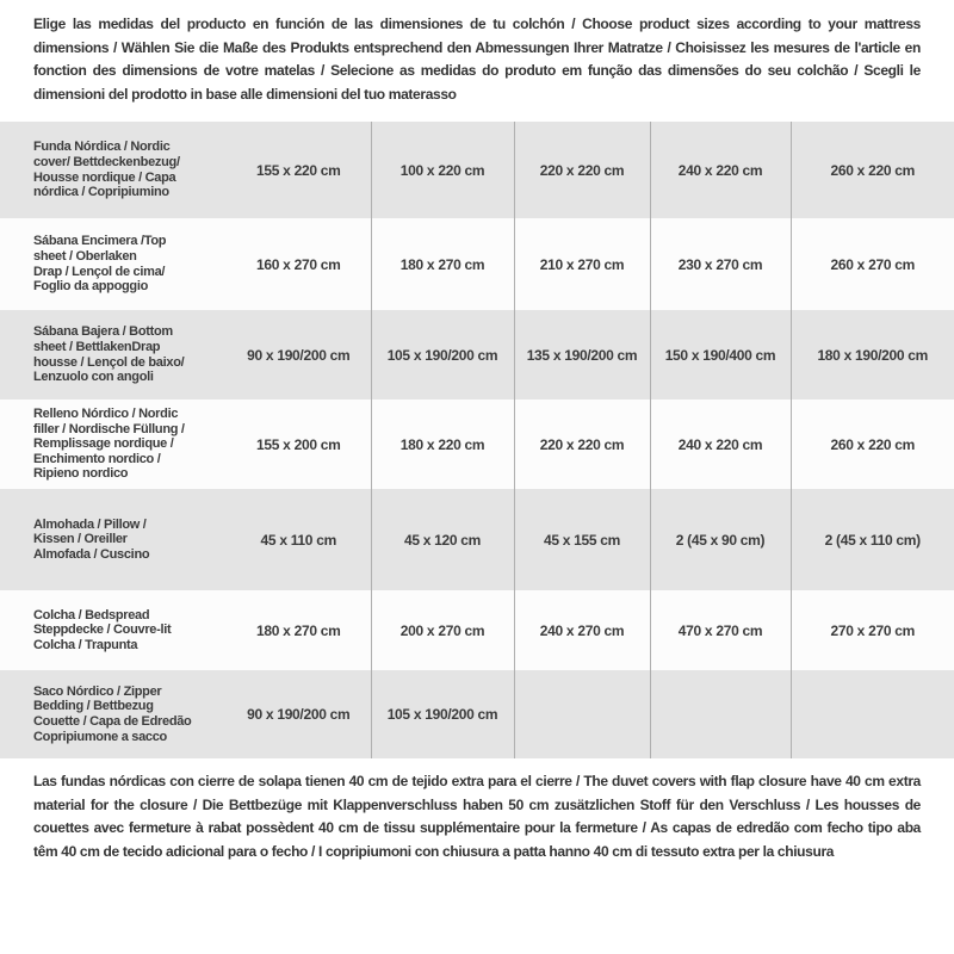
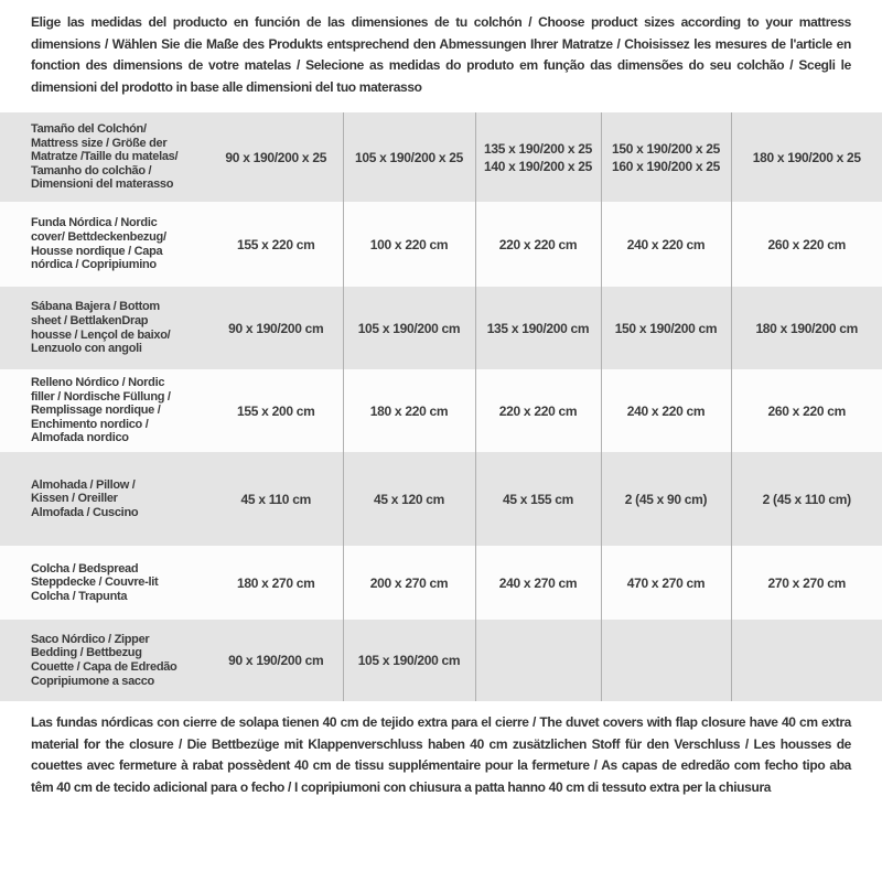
  Elige las medidas del producto en función de las dimensiones de tu colchón / Choose product sizes according to your mattress dimensions / Wählen Sie die Maße des Produkts entsprechend den Abmessungen Ihrer Matratze / Choisissez les mesures de l'article en fonction des dimensions de votre matelas / Selecione as medidas do produto em função das dimensões do seu colchão / Scegli le dimensioni del prodotto in base alle dimensioni del tuo materasso
+ Tamaño del Colchón/ Mattress size / Größe der Matratze /Taille du matelas/ Tamanho do colchão / Dimensioni del materasso	90 x 190/200 x 25	105 x 190/200 x 25	135 x 190/200 x 25 140 x 190/200 x 25	150 x 190/200 x 25 160 x 190/200 x 25	180 x 190/200 x 25
  Funda Nórdica / Nordic cover/ Bettdeckenbezug/ Housse nordique / Capa nórdica / Copripiumino	155 x 220 cm	100 x 220 cm	220 x 220 cm	240 x 220 cm	260 x 220 cm
- Sábana Encimera /Top sheet / Oberlaken Drap / Lençol de cima/ Foglio da appoggio	160 x 270 cm	180 x 270 cm	210 x 270 cm	230 x 270 cm	260 x 270 cm
- Sábana Bajera / Bottom sheet / BettlakenDrap housse / Lençol de baixo/ Lenzuolo con angoli	90 x 190/200 cm	105 x 190/200 cm	135 x 190/200 cm	150 x 190/400 cm	180 x 190/200 cm
+ Sábana Bajera / Bottom sheet / BettlakenDrap housse / Lençol de baixo/ Lenzuolo con angoli	90 x 190/200 cm	105 x 190/200 cm	135 x 190/200 cm	150 x 190/200 cm	180 x 190/200 cm
- Relleno Nórdico / Nordic filler / Nordische Füllung / Remplissage nordique / Enchimento nordico / Ripieno nordico	155 x 200 cm	180 x 220 cm	220 x 220 cm	240 x 220 cm	260 x 220 cm
+ Relleno Nórdico / Nordic filler / Nordische Füllung / Remplissage nordique / Enchimento nordico / Almofada nordico	155 x 200 cm	180 x 220 cm	220 x 220 cm	240 x 220 cm	260 x 220 cm
  Almohada / Pillow / Kissen / Oreiller Almofada / Cuscino	45 x 110 cm	45 x 120 cm	45 x 155 cm	2 (45 x 90 cm)	2 (45 x 110 cm)
  Colcha / Bedspread Steppdecke / Couvre-lit Colcha / Trapunta	180 x 270 cm	200 x 270 cm	240 x 270 cm	470 x 270 cm	270 x 270 cm
  Saco Nórdico / Zipper Bedding / Bettbezug Couette / Capa de Edredão Copripiumone a sacco	90 x 190/200 cm	105 x 190/200 cm
- Las fundas nórdicas con cierre de solapa tienen 40 cm de tejido extra para el cierre / The duvet covers with flap closure have 40 cm extra material for the closure / Die Bettbezüge mit Klappenverschluss haben 50 cm zusätzlichen Stoff für den Verschluss / Les housses de couettes avec fermeture à rabat possèdent 40 cm de tissu supplémentaire pour la fermeture / As capas de edredão com fecho tipo aba têm 40 cm de tecido adicional para o fecho / I copripiumoni con chiusura a patta hanno 40 cm di tessuto extra per la chiusura
+ Las fundas nórdicas con cierre de solapa tienen 40 cm de tejido extra para el cierre / The duvet covers with flap closure have 40 cm extra material for the closure / Die Bettbezüge mit Klappenverschluss haben 40 cm zusätzlichen Stoff für den Verschluss / Les housses de couettes avec fermeture à rabat possèdent 40 cm de tissu supplémentaire pour la fermeture / As capas de edredão com fecho tipo aba têm 40 cm de tecido adicional para o fecho / I copripiumoni con chiusura a patta hanno 40 cm di tessuto extra per la chiusura
